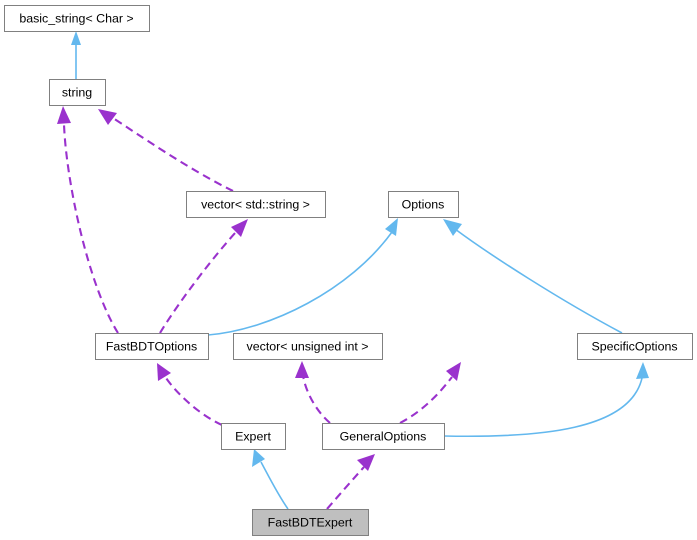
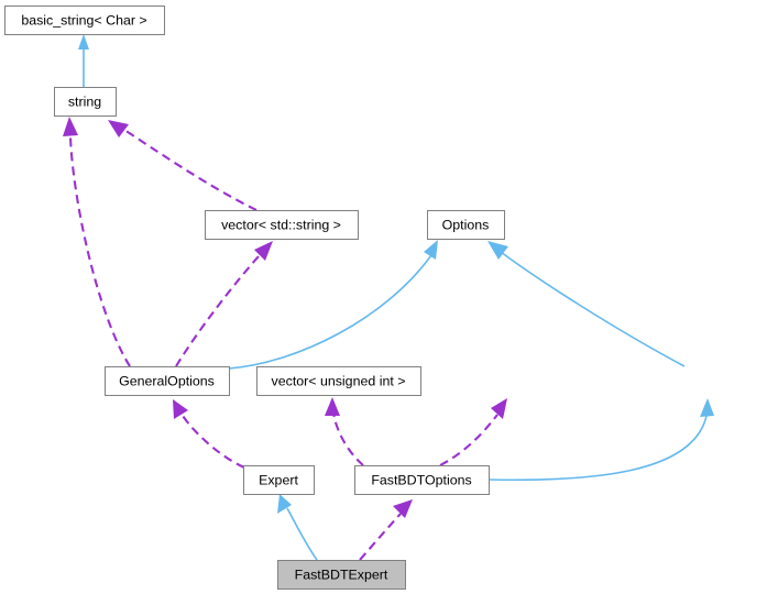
  basic_string< Char >
  string
  vector< std::string >
  Options
- FastBDTOptions
+ GeneralOptions
  vector< unsigned int >
- SpecificOptions
  Expert
- GeneralOptions
+ FastBDTOptions
  FastBDTExpert
